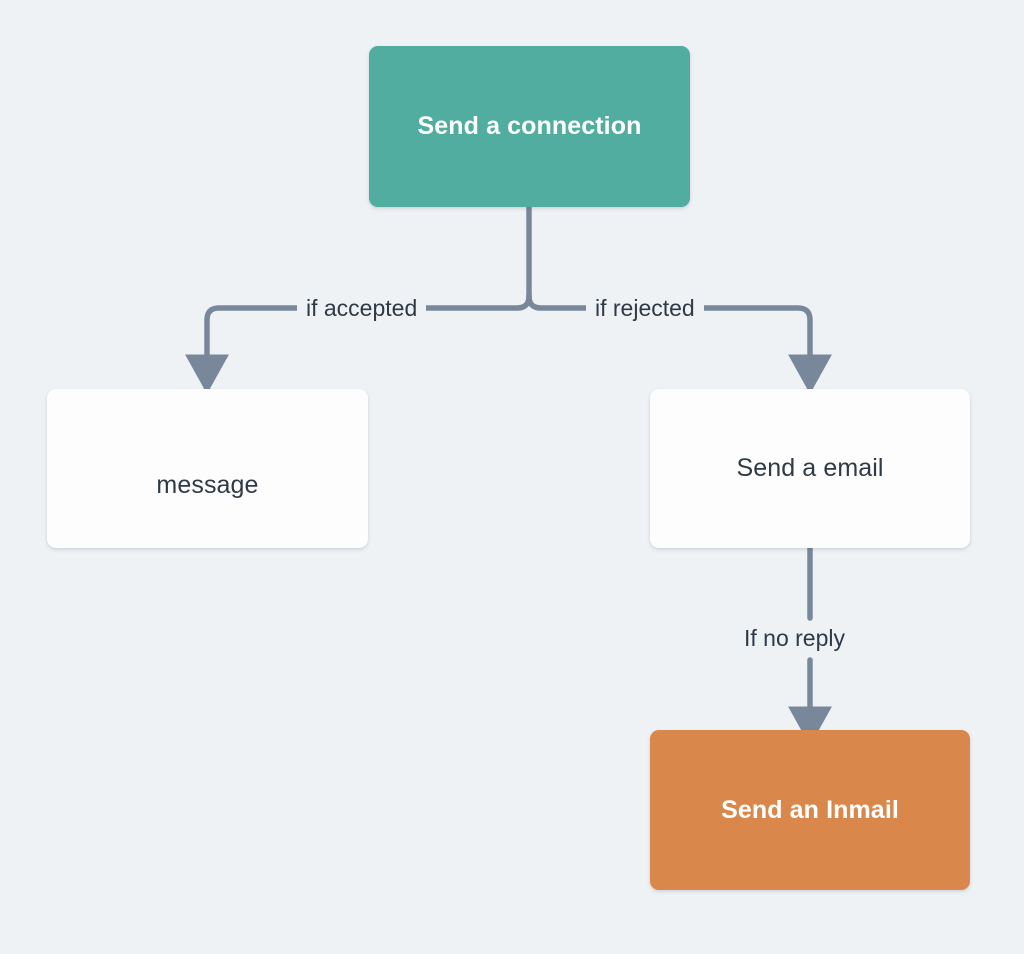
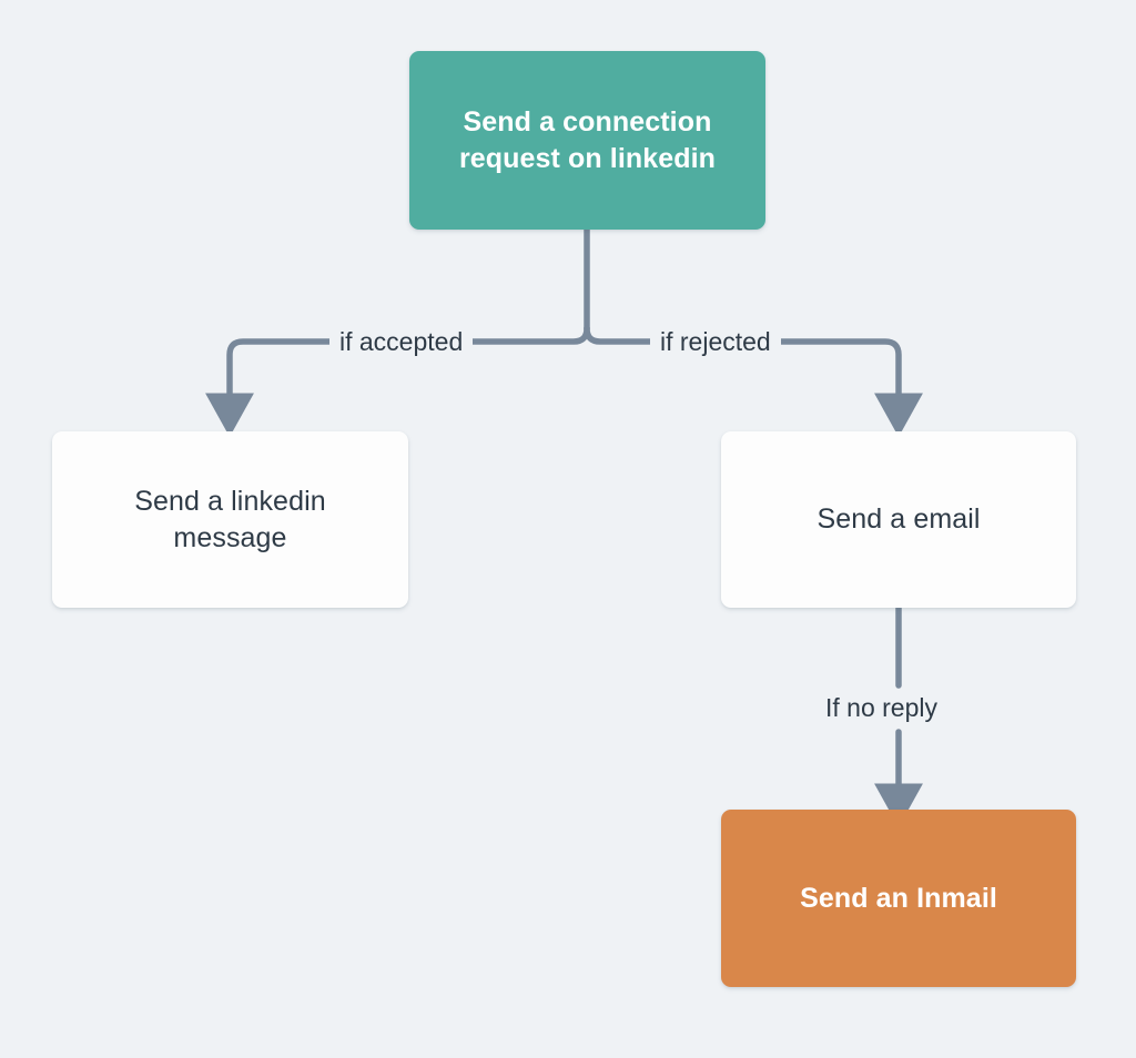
  Send a connection
+ request on linkedin
+ Send a linkedin
  message
  Send a email
  Send an Inmail
  if accepted
  if rejected
  If no reply
